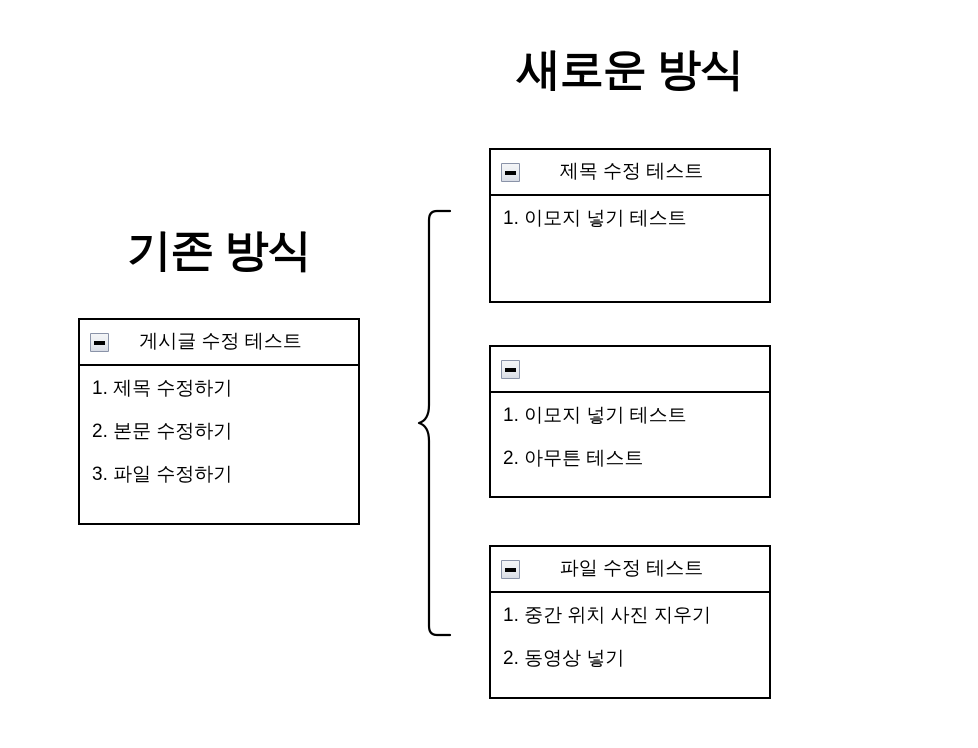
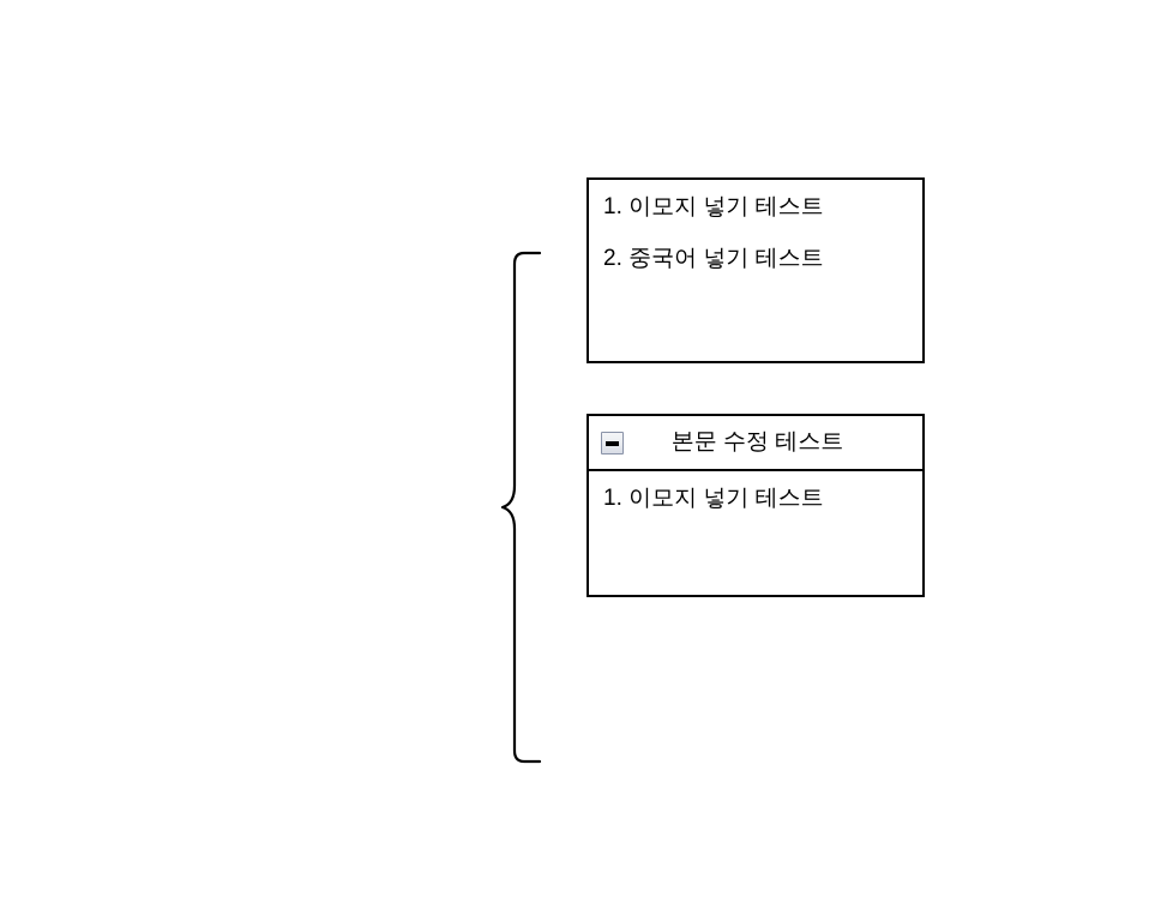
- 새로운 방식
- 기존 방식
- 게시글 수정 테스트
- 1. 제목 수정하기
- 2. 본문 수정하기
- 3. 파일 수정하기
- 제목 수정 테스트
  1. 이모지 넣기 테스트
+ 2. 중국어 넣기 테스트
+ 본문 수정 테스트
  1. 이모지 넣기 테스트
- 2. 아무튼 테스트
- 파일 수정 테스트
- 1. 중간 위치 사진 지우기
- 2. 동영상 넣기
